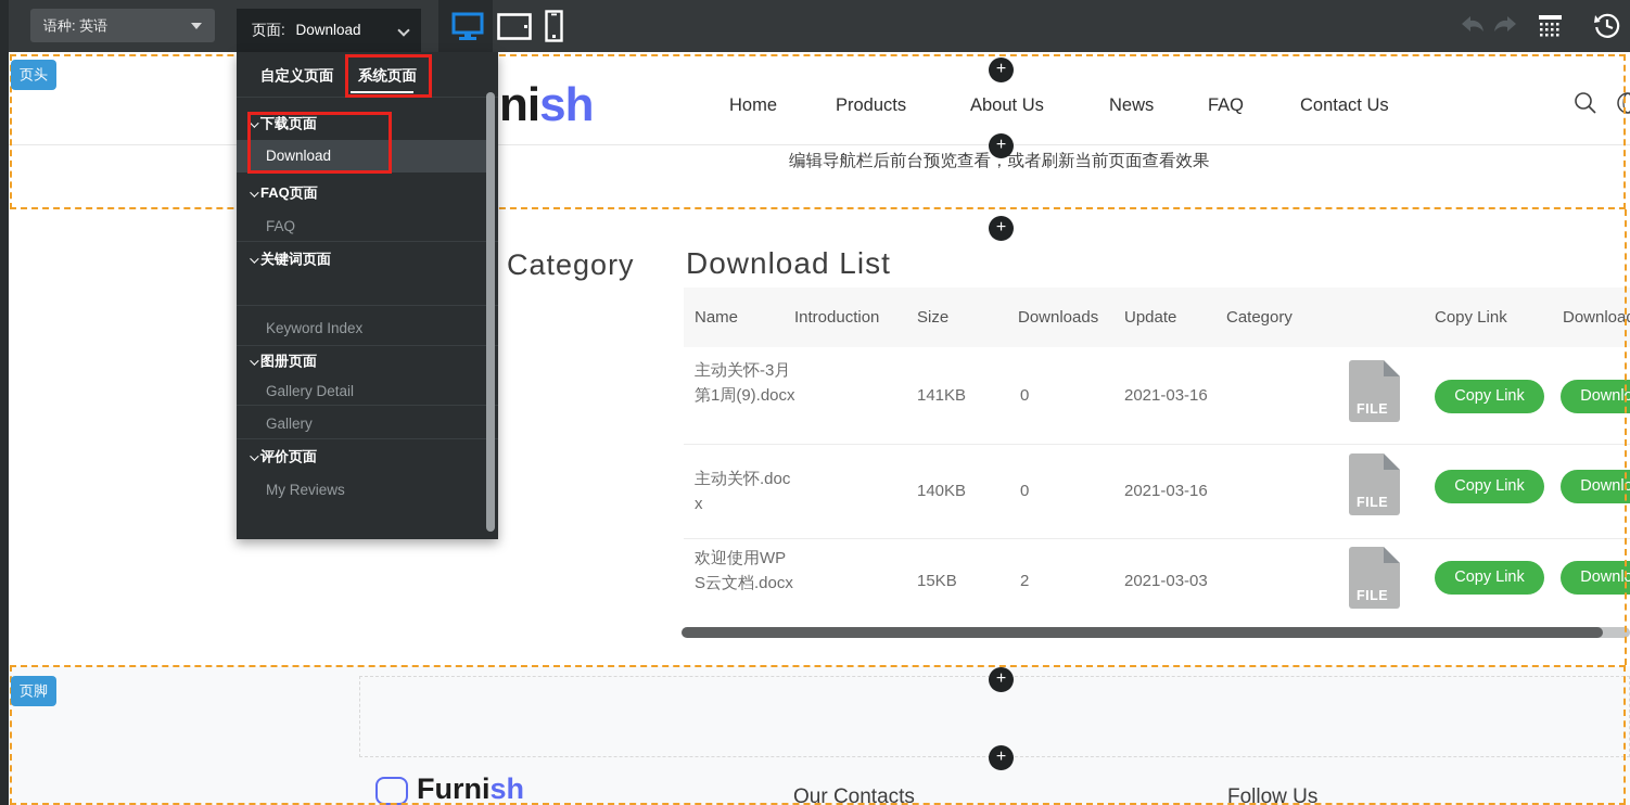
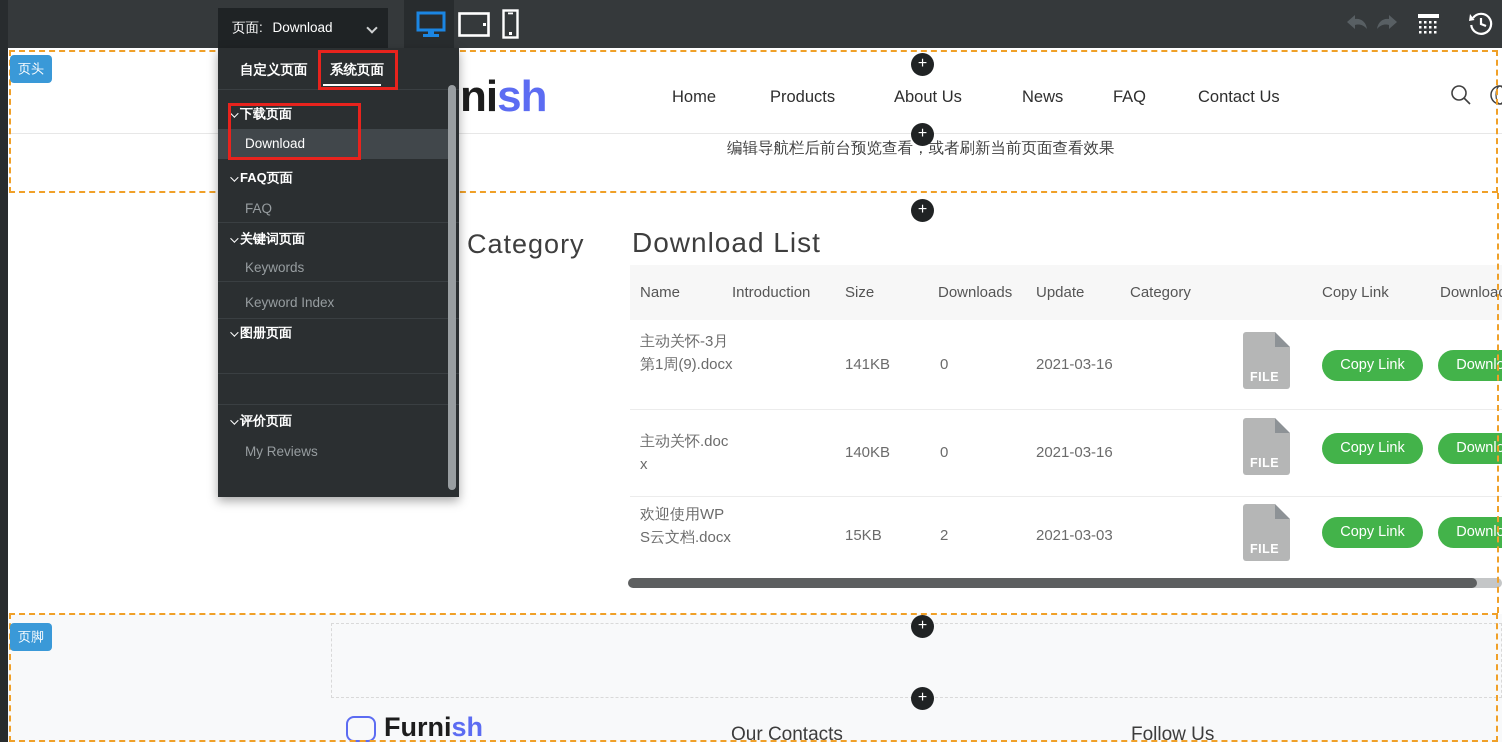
  nish
  Home
  Products
  About Us
  News
  FAQ
  Contact Us
  编辑导航栏后前台预览查看，或者刷新当前页面查看效果
  Category
  Download List
  Name
  Introduction
  Size
  Downloads
  Update
  Category
  Copy Link
  Downloa
  主动关怀-3月第1周(9).docx
  141KB
  0
  2021-03-16
  FILE
  Copy Link
  Downlo
  主动关怀.docx
  140KB
  0
  2021-03-16
  FILE
  Copy Link
  Downlo
  欢迎使用WPS云文档.docx
  15KB
  2
  2021-03-03
  FILE
  Copy Link
  Downlo
  Furnish
  Our Contacts
  Follow Us
  页头
  页脚
  +
  +
  +
  +
  +
- 语种: 英语
  页面: Download
  自定义页面
  系统页面
  下载页面
  Download
  FAQ页面
  FAQ
  关键词页面
+ Keywords
  Keyword Index
  图册页面
- Gallery Detail
- Gallery
  评价页面
  My Reviews
